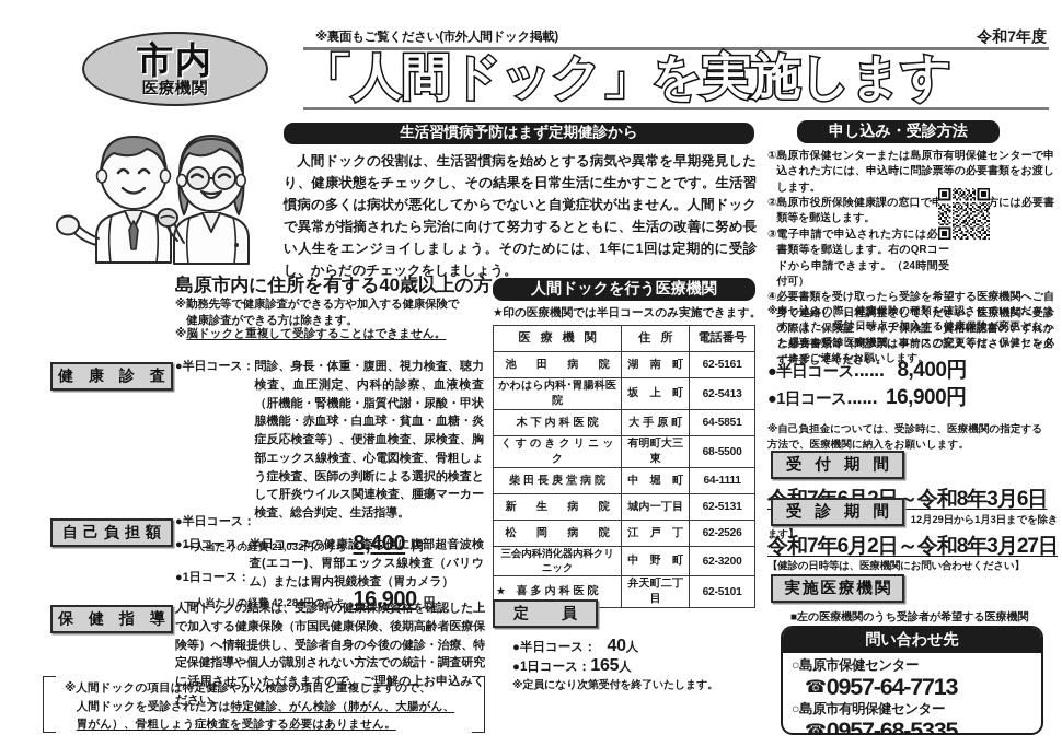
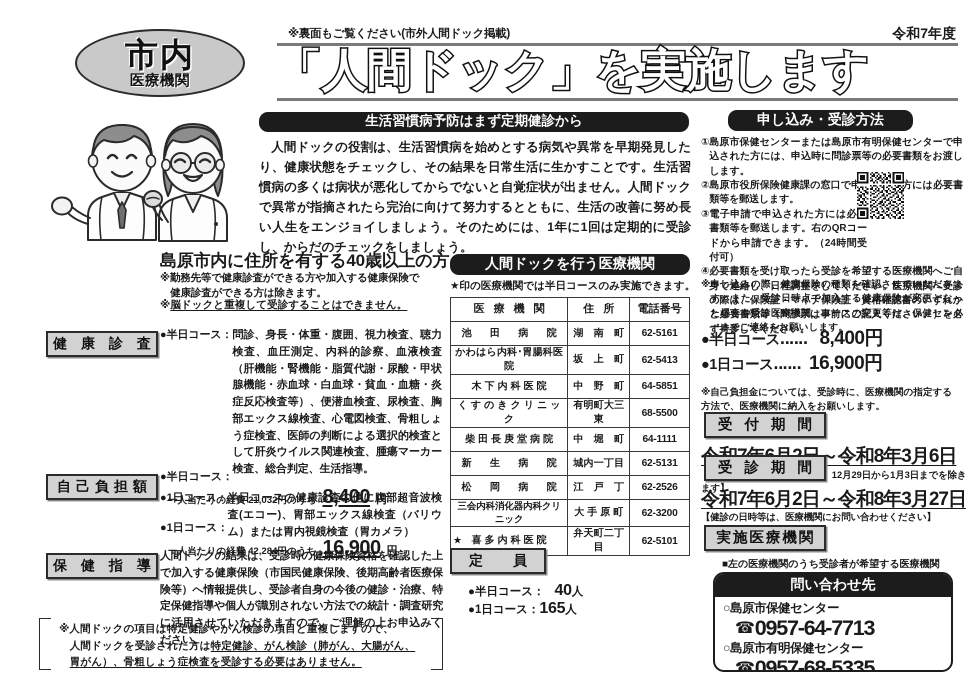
  市内
  医療機関
  ※裏面もご覧ください(市外人間ドック掲載)
  令和7年度
  「人間ドック」を実施します
  生活習慣病予防はまず定期健診から
  人間ドックの役割は、生活習慣病を始めとする病気や異常を早期発見したり、健康状態をチェックし、その結果を日常生活に生かすことです。生活習慣病の多くは病状が悪化してからでないと自覚症状が出ません。人間ドックで異常が指摘されたら完治に向けて努力するとともに、生活の改善に努め長い人生をエンジョイしましょう。そのためには、1年に1回は定期的に受診し、からだのチェックをしましょう。
  島原市内に住所を有する40歳以上の方
  ※勤務先等で健康診査ができる方や加入する健康保険で
  健康診査ができる方は除きます。
  ※脳ドックと重複して受診することはできません。
  健 康 診 査
  ●半日コース：
  問診、身長・体重・腹囲、視力検査、聴力検査、血圧測定、内科的診察、血液検査（肝機能・腎機能・脂質代謝・尿酸・甲状腺機能・赤血球・白血球・貧血・血糖・炎症反応検査等）、便潜血検査、尿検査、胸部エックス線検査、心電図検査、骨粗しょう症検査、医師の判断による選択的検査として肝炎ウイルス関連検査、腫瘍マーカー検査、総合判定、生活指導。
  ●1日コース：
  半日コースの健康診査の他に腹部超音波検査(エコー)、胃部エックス線検査（バリウム）または胃内視鏡検査（胃カメラ）
  自己負担額
  ●半日コース：
  一人当たりの経費 21,032円のうち
  8,400
  円
  ●1日コース：
  一人当たりの経費 42,284円のうち
  16,900
  円
  保 健 指 導
  人間ドックの結果は、受診時の健康保険資格を確認した上で加入する健康保険（市国民健康保険、後期高齢者医療保険等）へ情報提供し、受診者自身の今後の健診・治療、特定保健指導や個人が識別されない方法での統計・調査研究に活用させていただきますので、ご理解の上お申込みください。
  ※人間ドックの項目は特定健診やがん検診の項目と重複しますので、
  人間ドックを受診された方は特定健診、がん検診（肺がん、大腸がん、
  胃がん）、骨粗しょう症検査を受診する必要はありません。
  人間ドックを行う医療機関
  ★印の医療機関では半日コースのみ実施できます。
  医 療 機 関	住 所	電話番号
  池 田 病 院	湖 南 町	62-5161
  かわはら内科･胃腸科医院	坂 上 町	62-5413
- 木 下 内 科 医 院	大 手 原 町	64-5851
+ 木 下 内 科 医 院	中 野 町	64-5851
  く す の き ク リ ニ ッ ク	有明町大三東	68-5500
  柴 田 長 庚 堂 病 院	中 堀 町	64-1111
  新 生 病 院	城内一丁目	62-5131
  松 岡 病 院	江 戸 丁	62-2526
- 三会内科消化器内科クリニック	中 野 町	62-3200
+ 三会内科消化器内科クリニック	大 手 原 町	62-3200
  ★ 喜 多 内 科 医 院	弁天町二丁目	62-5101
  定 員
  ●半日コース：
  40
  人
  ●1日コース：
  165
  人
- ※定員になり次第受付を終了いたします。
  申し込み・受診方法
  ①
  島原市保健センターまたは島原市有明保健センターで申込された方には、申込時に問診票等の必要書類をお渡しします。
  ②
  島原市役所保険健康課の窓口で申方には必要書類等を郵送します。
  ③
  電子申請で申込された方には必書類等を郵送します。右のQRコードから申請できます。（24時間受付可）
  ④
  必要書類を受け取ったら受診を希望する医療機関へご自身で連絡し、日程調整をしてください。医療機関へ受診の際は、保険証・マイナ保険証・資格確認書のいずれかと必要書類等（問診票は事前にご記入ください。）を必ず持参してください。
  ※
  申し込みの際、健康保険の種類を確認させていただきます。また、受診日時点で加入する健康保険が変更となった場合や受診医療機関、コースの変更等は、保健センターまでご連絡をお願いします。
  ●半日コース‥‥‥
  8,400円
  ●1日コース‥‥‥
  16,900円
  ※自己負担金については、受診時に、医療機関の指定する方法で、医療機関に納入をお願いします。
  受 付 期 間
  受 診 期 間
  令和7年6月2日～令和8年3月27日
  【健診の日時等は、医療機関にお問い合わせください】
  実施医療機関
  ■左の医療機関のうち受診者が希望する医療機関
  問い合わせ先
  ○島原市保健センター
  ☎
  0957-64-7713
  ○島原市有明保健センター
  ☎
  0957-68-5335
